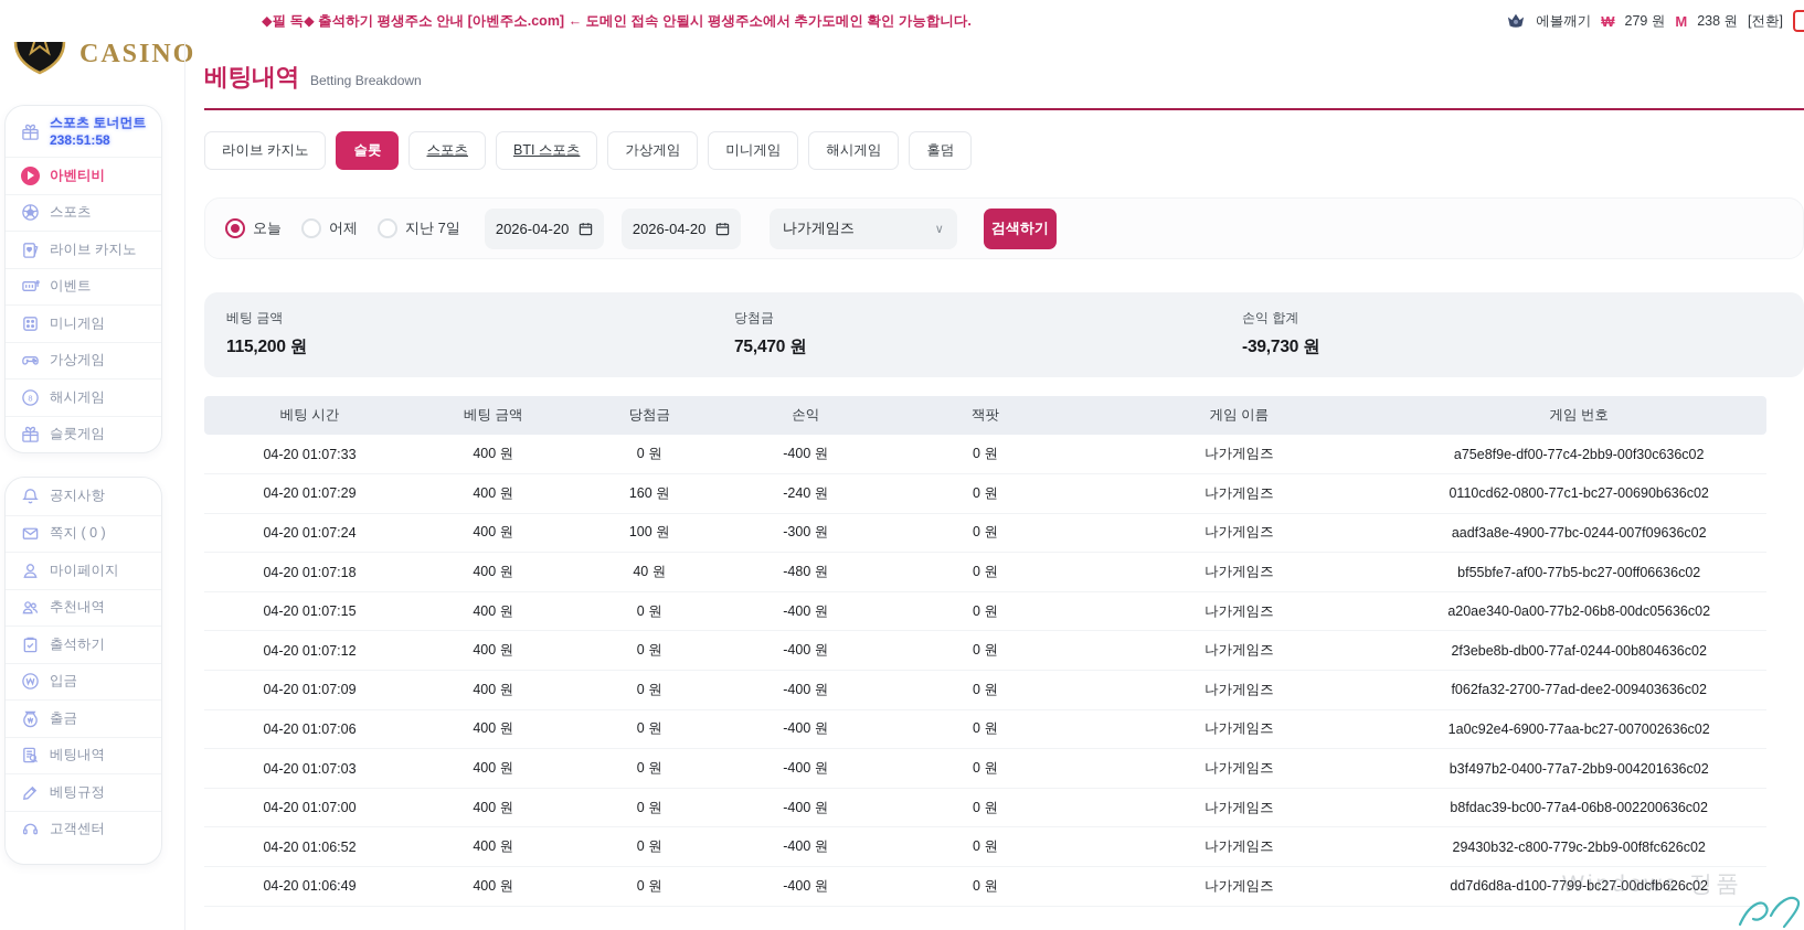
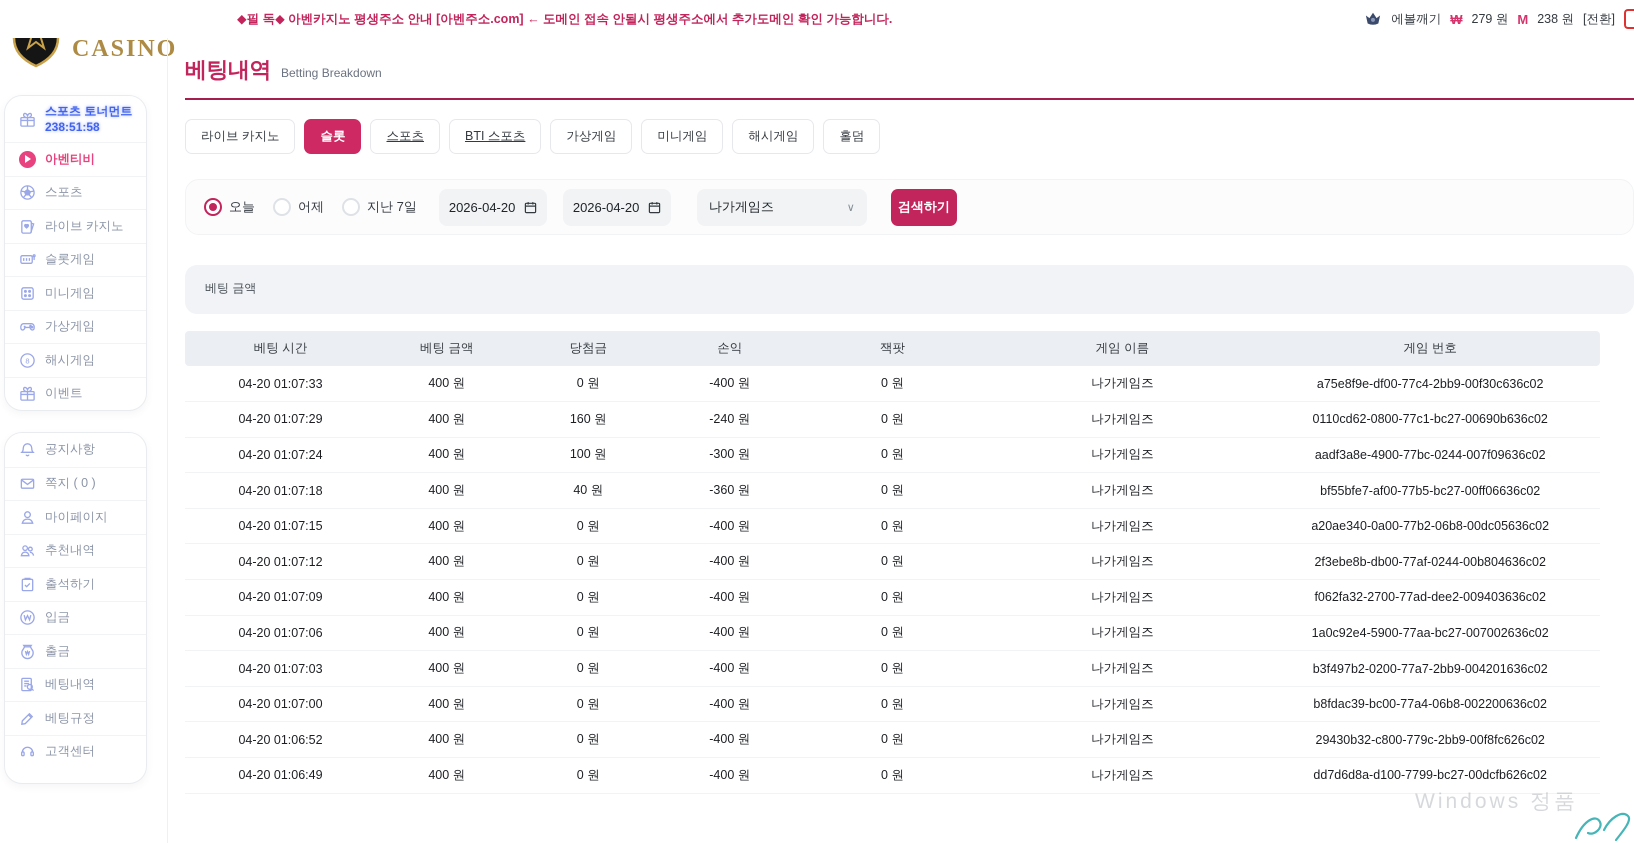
- ◆필 독◆ 출석하기 평생주소 안내 [아벤주소.com] ← 도메인 접속 안될시 평생주소에서 추가도메인 확인 가능합니다.
+ ◆필 독◆ 아벤카지노 평생주소 안내 [아벤주소.com] ← 도메인 접속 안될시 평생주소에서 추가도메인 확인 가능합니다.
  에볼깨기
  ₩
  279 원
  M
  238 원
  [전환]
  CASIN
  스포츠 토너먼트
  238:51:58
  아벤티비
  스포츠
  라이브 카지노
- 이벤트
+ 슬롯게임
  미니게임
  가상게임
  8
  해시게임
- 슬롯게임
+ 이벤트
  공지사항
  쪽지 ( 0 )
  마이페이지
  추천내역
  출석하기
  입금
  출금
  베팅내역
  베팅규정
  고객센터
  베팅내역
  Betting Breakdown
  라이브 카지노
  슬롯
  스포츠
  BTI 스포츠
  가상게임
  미니게임
  해시게임
  홀덤
  오늘
  어제
  지난 7일
  2026-04-20
  2026-04-20
  나가게임즈
  ∨
  검색하기
  베팅 금액
- 115,200 원
- 당첨금
- 75,470 원
- 손익 합계
- -39,730 원
  베팅 시간	베팅 금액	당첨금	손익	잭팟	게임 이름	게임 번호
  04-20 01:07:33	400 원	0 원	-400 원	0 원	나가게임즈	a75e8f9e-df00-77c4-2bb9-00f30c636c02
  04-20 01:07:29	400 원	160 원	-240 원	0 원	나가게임즈	0110cd62-0800-77c1-bc27-00690b636c02
  04-20 01:07:24	400 원	100 원	-300 원	0 원	나가게임즈	aadf3a8e-4900-77bc-0244-007f09636c02
- 04-20 01:07:18	400 원	40 원	-480 원	0 원	나가게임즈	bf55bfe7-af00-77b5-bc27-00ff06636c02
+ 04-20 01:07:18	400 원	40 원	-360 원	0 원	나가게임즈	bf55bfe7-af00-77b5-bc27-00ff06636c02
  04-20 01:07:15	400 원	0 원	-400 원	0 원	나가게임즈	a20ae340-0a00-77b2-06b8-00dc05636c02
  04-20 01:07:12	400 원	0 원	-400 원	0 원	나가게임즈	2f3ebe8b-db00-77af-0244-00b804636c02
  04-20 01:07:09	400 원	0 원	-400 원	0 원	나가게임즈	f062fa32-2700-77ad-dee2-009403636c02
- 04-20 01:07:06	400 원	0 원	-400 원	0 원	나가게임즈	1a0c92e4-6900-77aa-bc27-007002636c02
+ 04-20 01:07:06	400 원	0 원	-400 원	0 원	나가게임즈	1a0c92e4-5900-77aa-bc27-007002636c02
- 04-20 01:07:03	400 원	0 원	-400 원	0 원	나가게임즈	b3f497b2-0400-77a7-2bb9-004201636c02
+ 04-20 01:07:03	400 원	0 원	-400 원	0 원	나가게임즈	b3f497b2-0200-77a7-2bb9-004201636c02
  04-20 01:07:00	400 원	0 원	-400 원	0 원	나가게임즈	b8fdac39-bc00-77a4-06b8-002200636c02
  04-20 01:06:52	400 원	0 원	-400 원	0 원	나가게임즈	29430b32-c800-779c-2bb9-00f8fc626c02
  04-20 01:06:49	400 원	0 원	-400 원	0 원	나가게임즈	dd7d6d8a-d100-7799-bc27-00dcfb626c02
  Windows 정품
